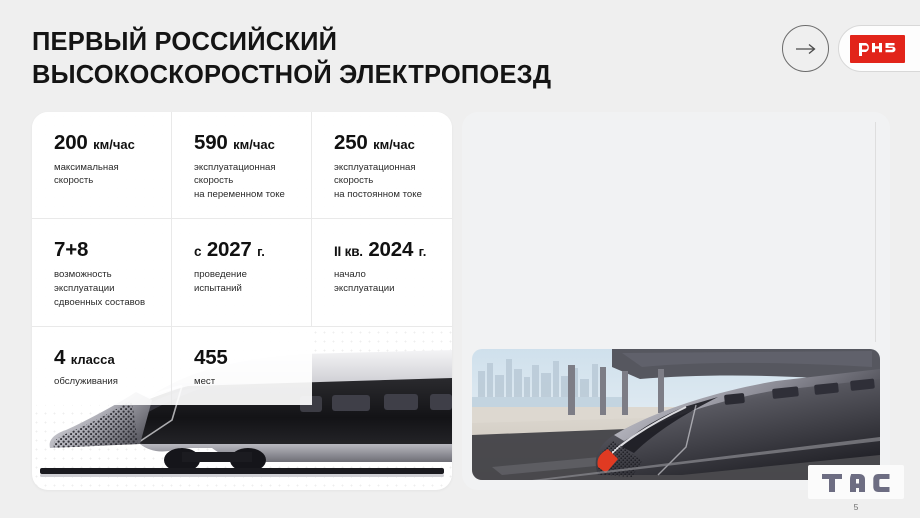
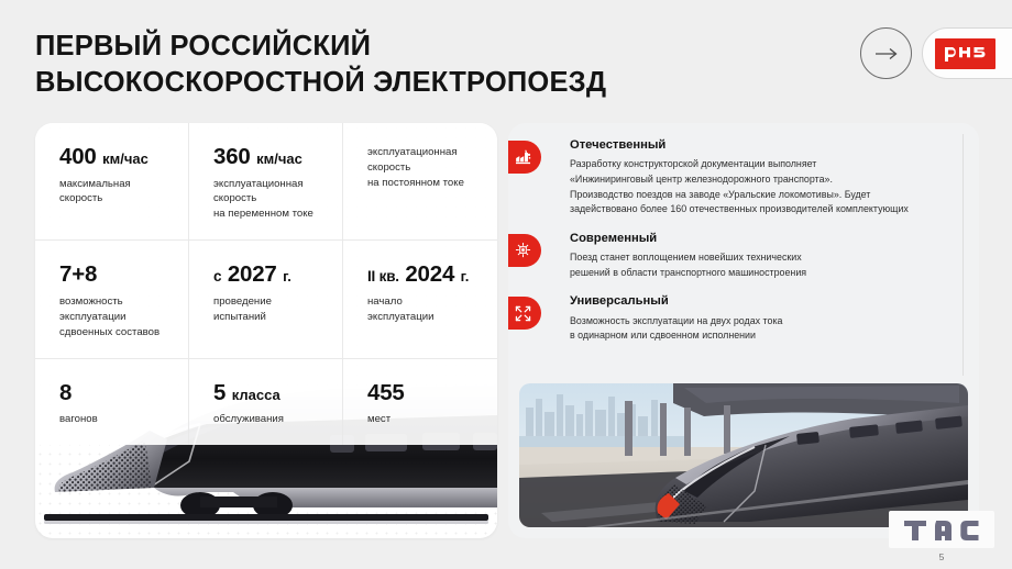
  ПЕРВЫЙ РОССИЙСКИЙ
  ВЫСОКОСКОРОСТНОЙ ЭЛЕКТРОПОЕЗД
- 200 км/час
+ 400 км/час
  максимальная
  скорость
- 590 км/час
+ 360 км/час
  эксплуатационная
  скорость
  на переменном токе
- 250 км/час
  эксплуатационная
  скорость
  на постоянном токе
  7+8
  возможность
  эксплуатации
  сдвоенных составов
  с 2027 г.
  проведение
  испытаний
  II кв. 2024 г.
  начало
  эксплуатации
+ 8
+ вагонов
- 4 класса
+ 5 класса
  обслуживания
  455
  мест
+ Отечественный
+ Разработку конструкторской документации выполняет
+ «Инжиниринговый центр железнодорожного транспорта».
+ Производство поездов на заводе «Уральские локомотивы». Будет
+ задействовано более 160 отечественных производителей комплектующих
+ Современный
+ Поезд станет воплощением новейших технических
+ решений в области транспортного машиностроения
+ Универсальный
+ Возможность эксплуатации на двух родах тока
+ в одинарном или сдвоенном исполнении
  5
